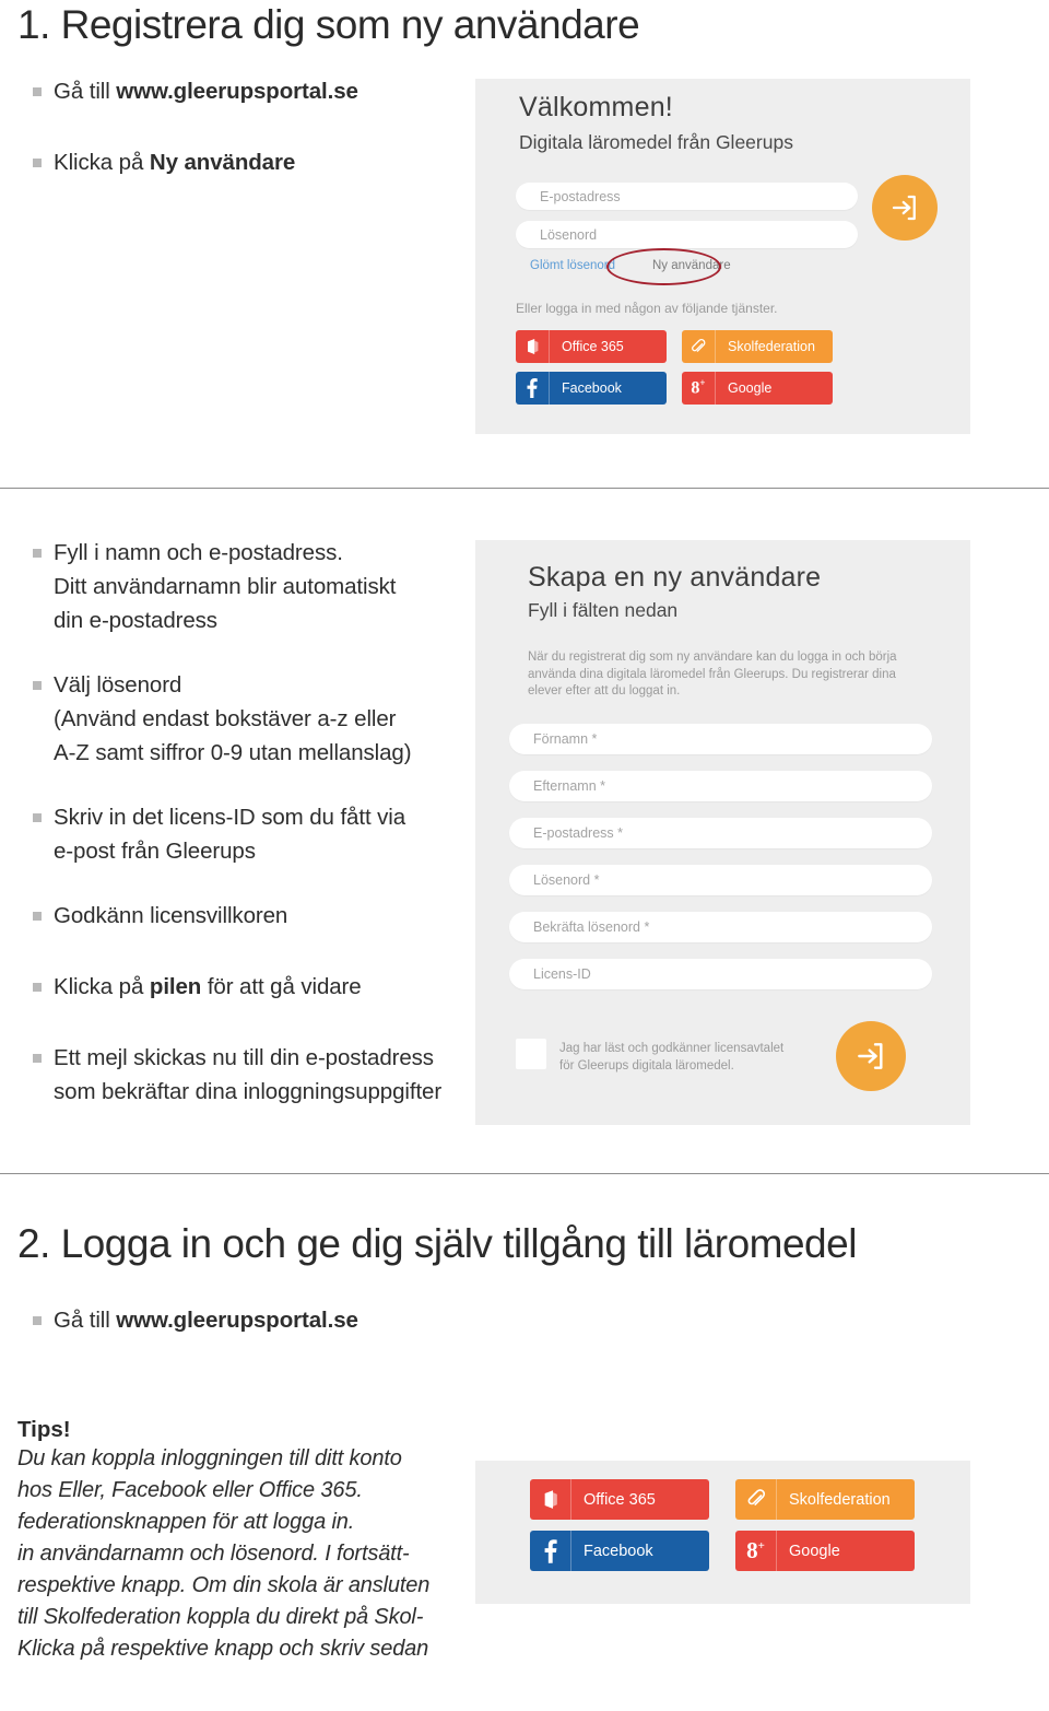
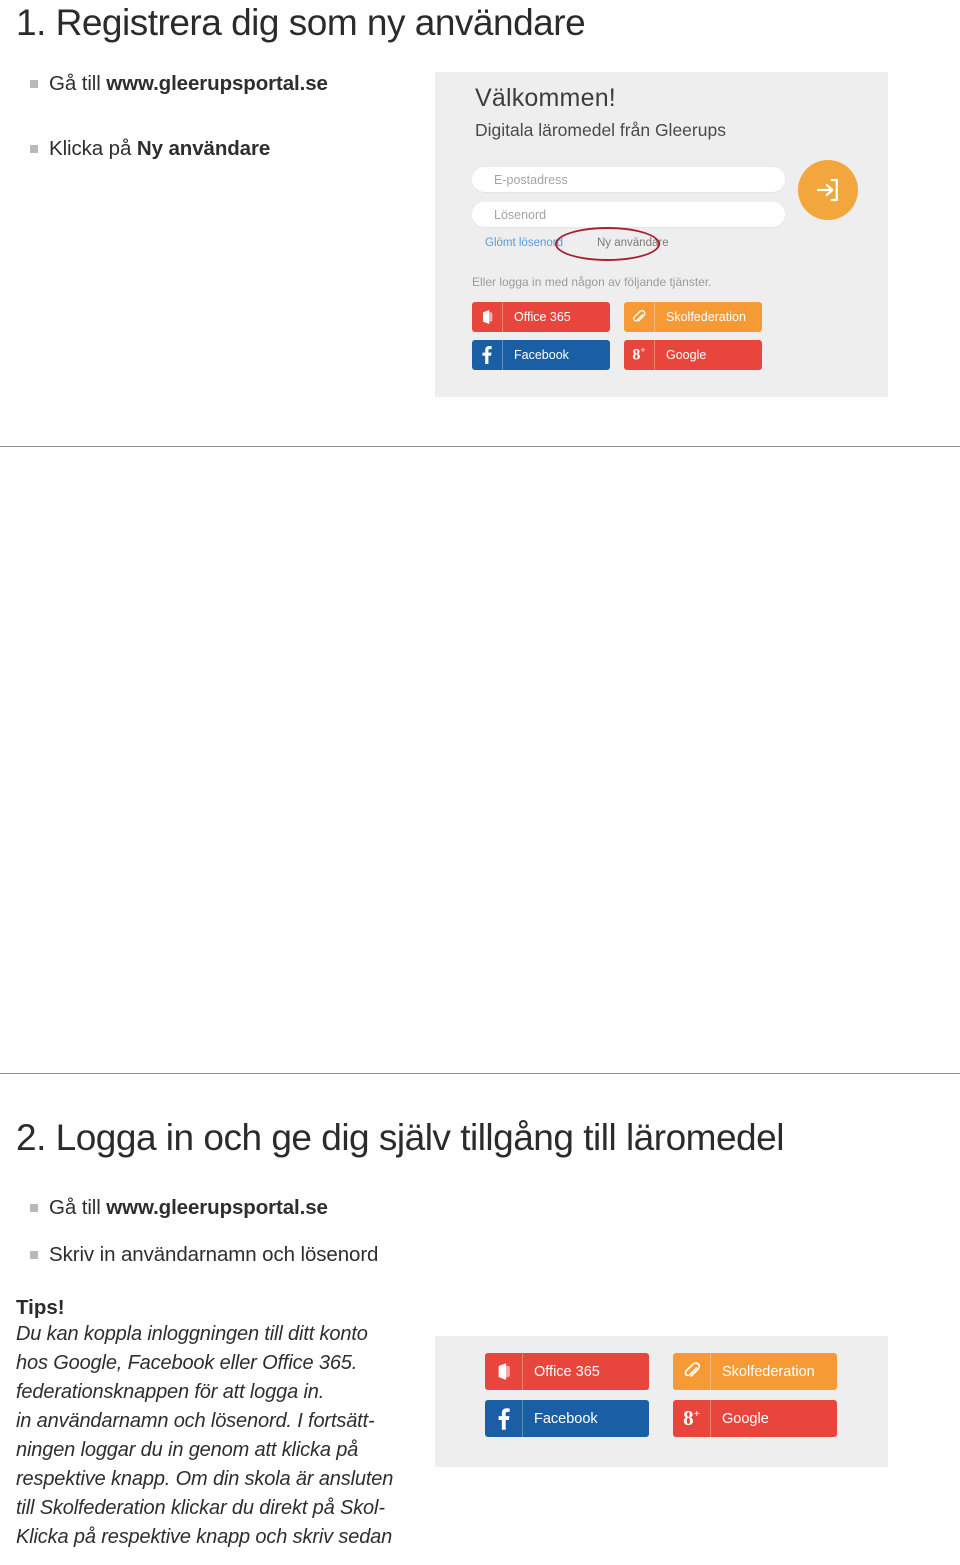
  1. Registrera dig som ny användare
  Gå till www.gleerupsportal.se
  Klicka på Ny användare
  Välkommen!
  Digitala läromedel från Gleerups
  E-postadress
  Lösenord
  Glömt lösenord
  Ny användare
  Eller logga in med någon av följande tjänster.
  Office 365
  Skolfederation
  Facebook
  8+
  Google
- Fyll i namn och e-postadress.
- Ditt användarnamn blir automatiskt
- din e-postadress
- Välj lösenord
- (Använd endast bokstäver a-z eller
- A-Z samt siffror 0-9 utan mellanslag)
- Skriv in det licens-ID som du fått via
- e-post från Gleerups
- Godkänn licensvillkoren
- Klicka på pilen för att gå vidare
- Ett mejl skickas nu till din e-postadress
- som bekräftar dina inloggningsuppgifter
- Skapa en ny användare
- Fyll i fälten nedan
- När du registrerat dig som ny användare kan du logga in och börja
- använda dina digitala läromedel från Gleerups. Du registrerar dina
- elever efter att du loggat in.
- Förnamn *
- Efternamn *
- E-postadress *
- Lösenord *
- Bekräfta lösenord *
- Licens-ID
- Jag har läst och godkänner licensavtalet
- för Gleerups digitala läromedel.
  2. Logga in och ge dig själv tillgång till läromedel
  Gå till www.gleerupsportal.se
+ Skriv in användarnamn och lösenord
  Tips!
  Du kan koppla inloggningen till ditt konto
- hos Eller, Facebook eller Office 365.
+ hos Google, Facebook eller Office 365.
  federationsknappen för att logga in.
  in användarnamn och lösenord. I fortsätt-
+ ningen loggar du in genom att klicka på
  respektive knapp. Om din skola är ansluten
- till Skolfederation koppla du direkt på Skol-
+ till Skolfederation klickar du direkt på Skol-
  Klicka på respektive knapp och skriv sedan
  Office 365
  Skolfederation
  Facebook
  8+
  Google
